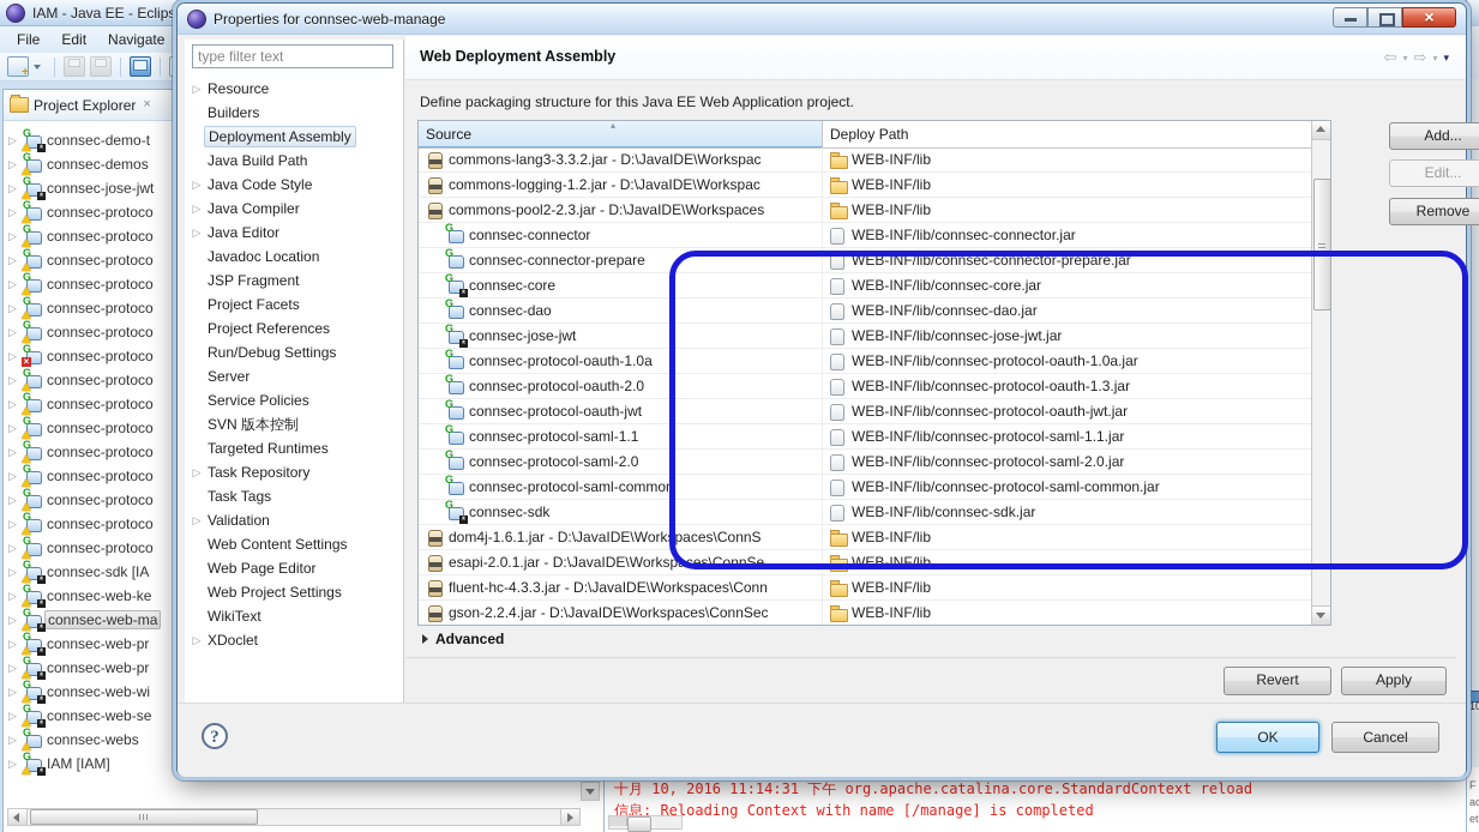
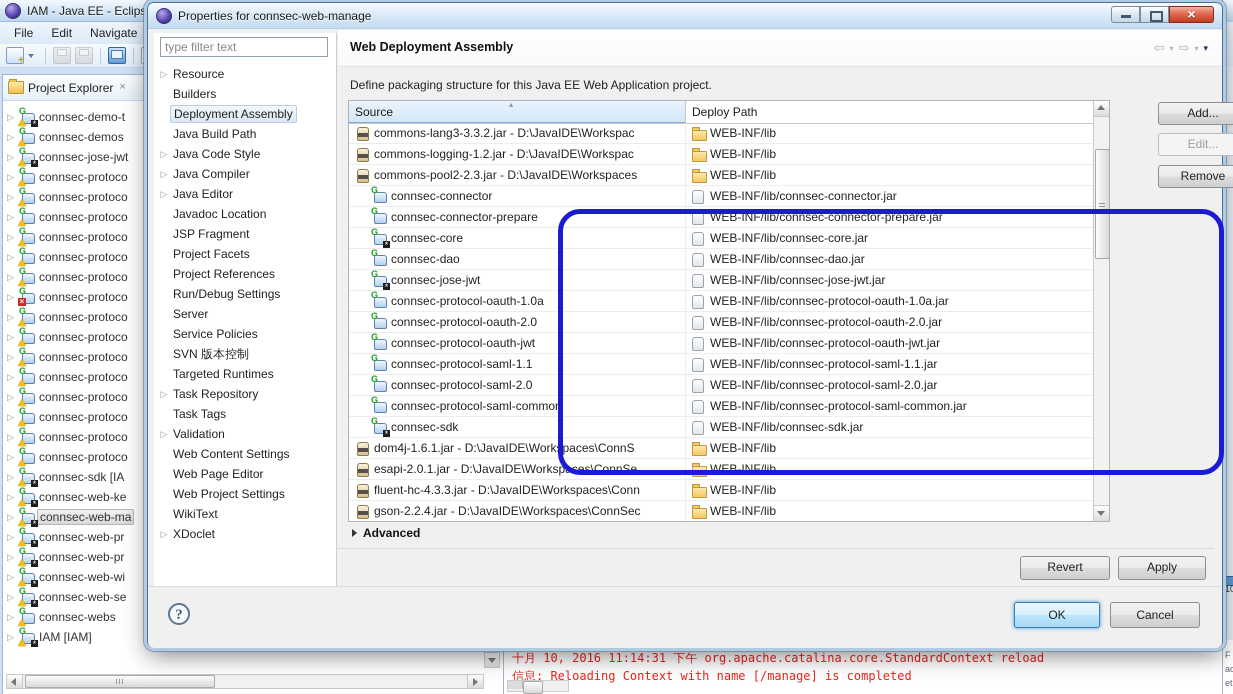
  IAM - Java EE - Eclips
  File
  Edit
  Navigate
  Project Explorer
  ×
  ▷
  G
  *
  connsec-demo-t
  ▷
  G
  connsec-demos
  ▷
  G
  *
  connsec-jose-jwt
  ▷
  G
  connsec-protoco
  ▷
  G
  connsec-protoco
  ▷
  G
  connsec-protoco
  ▷
  G
  connsec-protoco
  ▷
  G
  connsec-protoco
  ▷
  G
  connsec-protoco
  ▷
  G
  connsec-protoco
  ▷
  G
  connsec-protoco
  ▷
  G
  connsec-protoco
  ▷
  G
  connsec-protoco
  ▷
  G
  connsec-protoco
  ▷
  G
  connsec-protoco
  ▷
  G
  connsec-protoco
  ▷
  G
  connsec-protoco
  ▷
  G
  connsec-protoco
  ▷
  G
  *
  connsec-sdk [IA
  ▷
  G
  *
  connsec-web-ke
  ▷
  G
  *
  connsec-web-ma
  ▷
  G
  *
  connsec-web-pr
  ▷
  G
  *
  connsec-web-pr
  ▷
  G
  *
  connsec-web-wi
  ▷
  G
  *
  connsec-web-se
  ▷
  G
  connsec-webs
  ▷
  G
  *
  IAM [IAM]
  十月 10, 2016 11:14:31 下午 org.apache.catalina.core.StandardContext reload
  信息: Reloading Context with name [/manage] is completed
  F
  ac
  et
  Properties for connsec-web-manage
  ▷
  Resource
  Builders
  Deployment Assembly
  Java Build Path
  ▷
  Java Code Style
  ▷
  Java Compiler
  ▷
  Java Editor
  Javadoc Location
  JSP Fragment
  Project Facets
  Project References
  Run/Debug Settings
  Server
  Service Policies
  SVN 版本控制
  Targeted Runtimes
  ▷
  Task Repository
  Task Tags
  ▷
  Validation
  Web Content Settings
  Web Page Editor
  Web Project Settings
  WikiText
  ▷
  XDoclet
  type filter text
  Web Deployment Assembly
  ⇦
  ▾
  ⇨
  ▾
  ▾
  Define packaging structure for this Java EE Web Application project.
  Source
  ▴
  Deploy Path
  commons-lang3-3.3.2.jar - D:\JavaIDE\Workspac
  WEB-INF/lib
  commons-logging-1.2.jar - D:\JavaIDE\Workspac
  WEB-INF/lib
  commons-pool2-2.3.jar - D:\JavaIDE\Workspaces
  WEB-INF/lib
  G
  connsec-connector
  WEB-INF/lib/connsec-connector.jar
  G
  connsec-connector-prepare
  WEB-INF/lib/connsec-connector-prepare.jar
  G
  *
  connsec-core
  WEB-INF/lib/connsec-core.jar
  G
  connsec-dao
  WEB-INF/lib/connsec-dao.jar
  G
  *
  connsec-jose-jwt
  WEB-INF/lib/connsec-jose-jwt.jar
  G
  connsec-protocol-oauth-1.0a
  WEB-INF/lib/connsec-protocol-oauth-1.0a.jar
  G
  connsec-protocol-oauth-2.0
- WEB-INF/lib/connsec-protocol-oauth-1.3.jar
+ WEB-INF/lib/connsec-protocol-oauth-2.0.jar
  G
  connsec-protocol-oauth-jwt
  WEB-INF/lib/connsec-protocol-oauth-jwt.jar
  G
  connsec-protocol-saml-1.1
  WEB-INF/lib/connsec-protocol-saml-1.1.jar
  G
  connsec-protocol-saml-2.0
  WEB-INF/lib/connsec-protocol-saml-2.0.jar
  G
  connsec-protocol-saml-common
  WEB-INF/lib/connsec-protocol-saml-common.jar
  G
  *
  connsec-sdk
  WEB-INF/lib/connsec-sdk.jar
  dom4j-1.6.1.jar - D:\JavaIDE\Workspaces\ConnS
  WEB-INF/lib
  esapi-2.0.1.jar - D:\JavaIDE\Workspaces\ConnSe
  WEB-INF/lib
  fluent-hc-4.3.3.jar - D:\JavaIDE\Workspaces\Conn
  WEB-INF/lib
  gson-2.2.4.jar - D:\JavaIDE\Workspaces\ConnSec
  WEB-INF/lib
  Add...
  Edit...
  Remove
  Advanced
  Revert
  Apply
  ?
  OK
  Cancel
